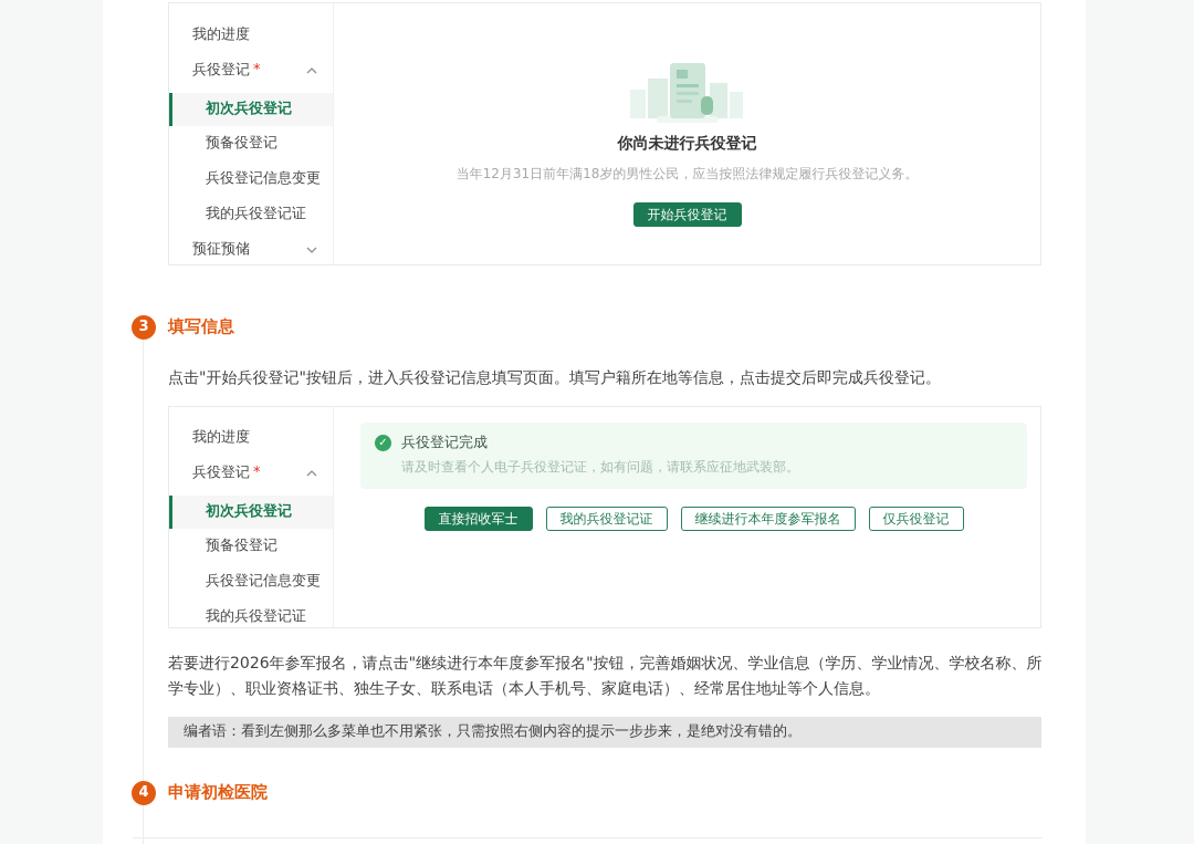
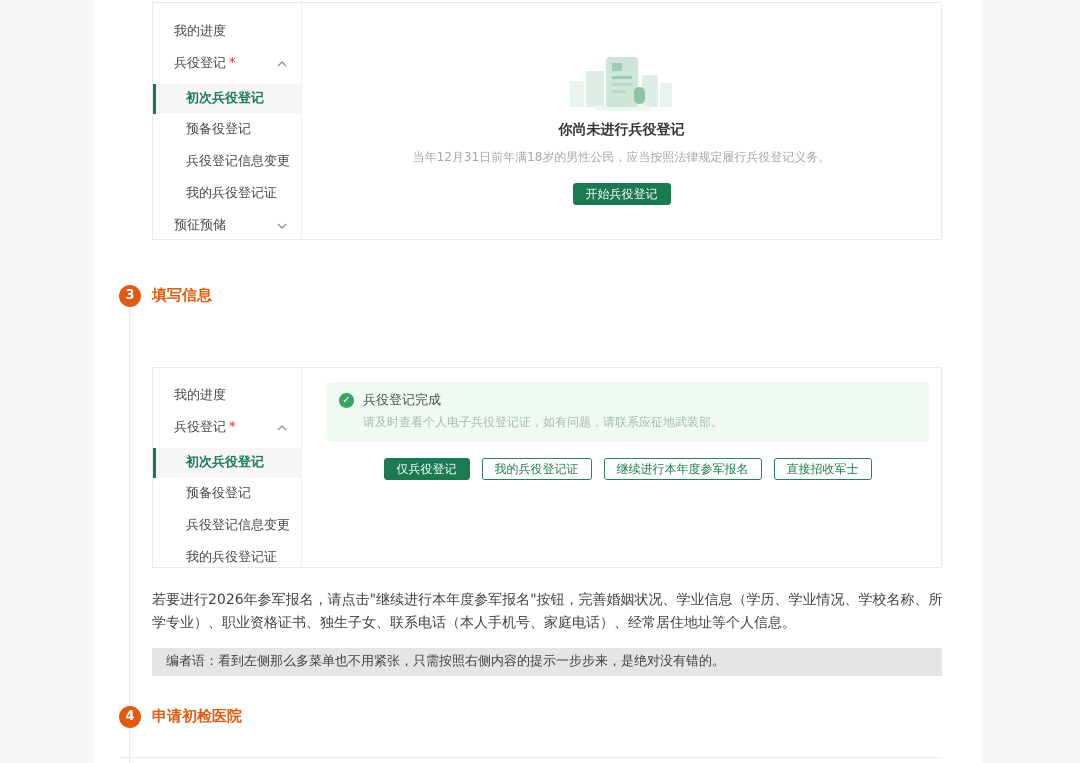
  我的进度
  兵役登记 *
  初次兵役登记
  预备役登记
  兵役登记信息变更
  我的兵役登记证
  预征预储
  你尚未进行兵役登记
  当年12月31日前年满18岁的男性公民，应当按照法律规定履行兵役登记义务。
  开始兵役登记
  3
  填写信息
- 点击"开始兵役登记"按钮后，进入兵役登记信息填写页面。填写户籍所在地等信息，点击提交后即完成兵役登记。
  我的进度
  兵役登记 *
  初次兵役登记
  预备役登记
  兵役登记信息变更
  我的兵役登记证
  ✓
  兵役登记完成
  请及时查看个人电子兵役登记证，如有问题，请联系应征地武装部。
- 直接招收军士
+ 仅兵役登记
  我的兵役登记证
  继续进行本年度参军报名
- 仅兵役登记
+ 直接招收军士
  若要进行2026年参军报名，请点击"继续进行本年度参军报名"按钮，完善婚姻状况、学业信息（学历、学业情况、学校名称、所学专业）、职业资格证书、独生子女、联系电话（本人手机号、家庭电话）、经常居住地址等个人信息。
  编者语：看到左侧那么多菜单也不用紧张，只需按照右侧内容的提示一步步来，是绝对没有错的。
  4
  申请初检医院
